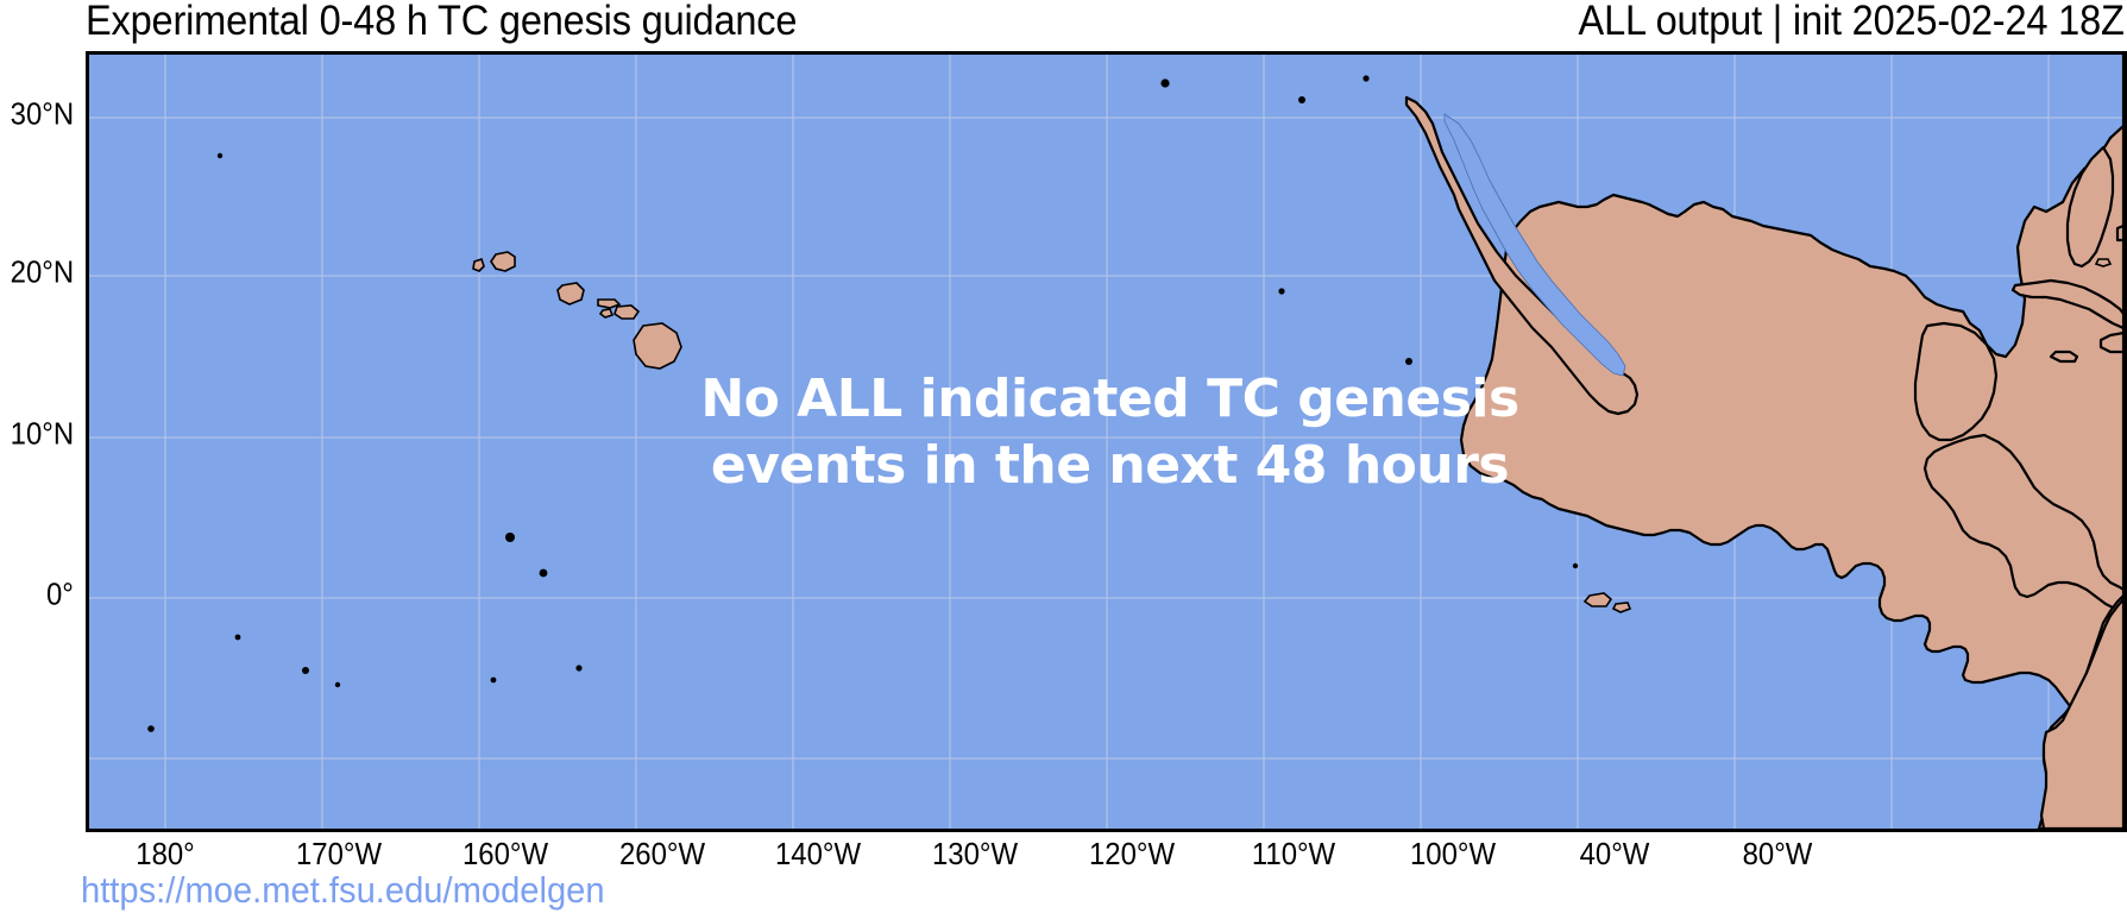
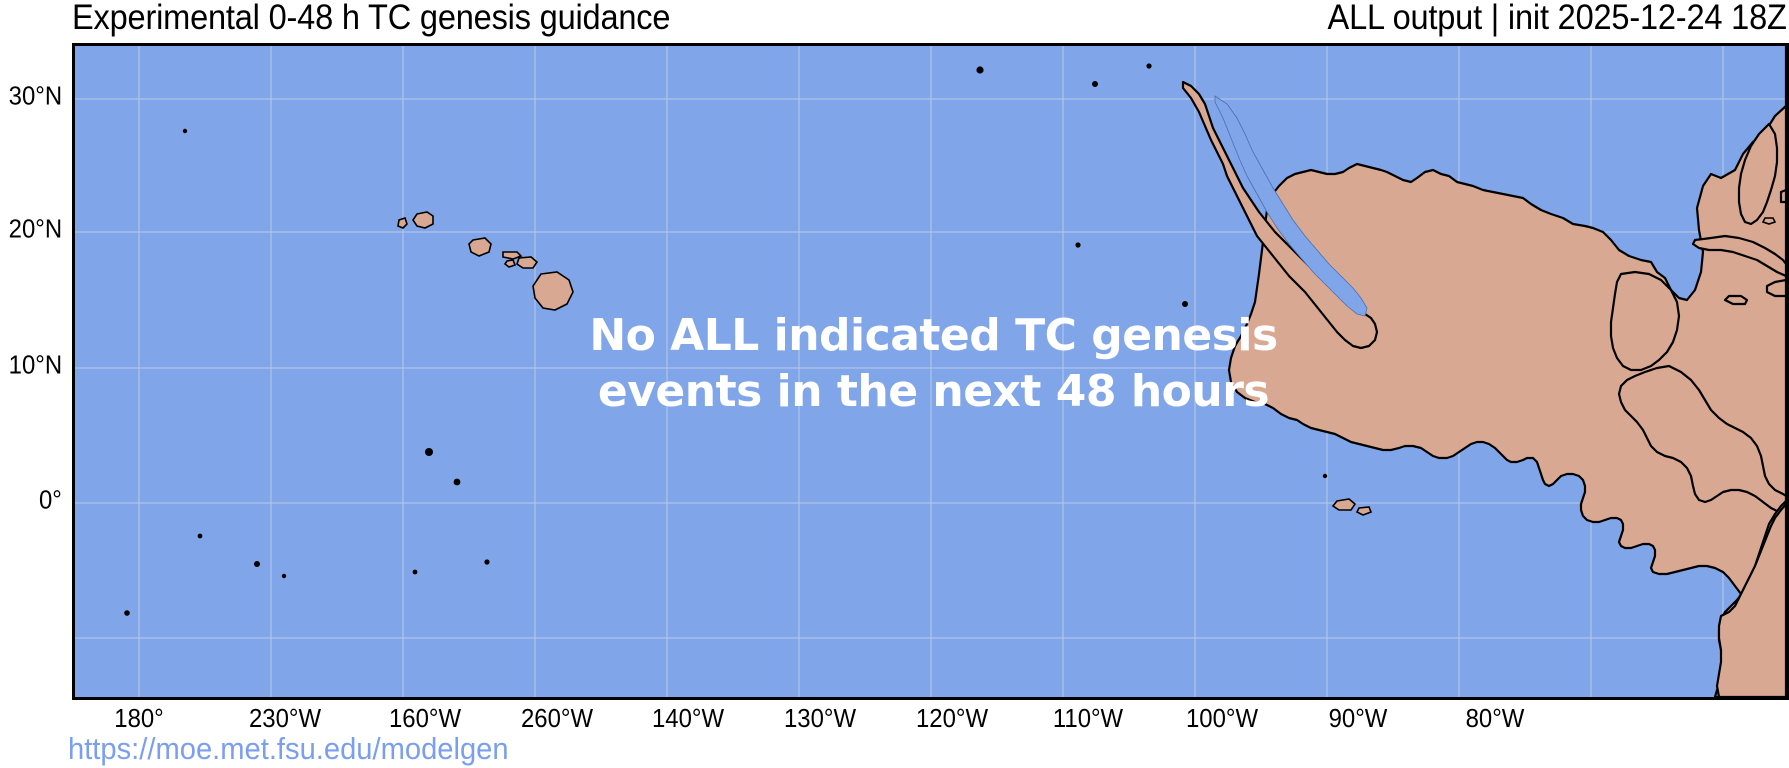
  Experimental 0-48 h TC genesis guidance
- ALL output | init 2025-02-24 18Z
+ ALL output | init 2025-12-24 18Z
  No ALL indicated TC genesis
  events in the next 48 hours
  180°
- 170°W
+ 230°W
  160°W
  260°W
  140°W
  130°W
  120°W
  110°W
  100°W
- 40°W
+ 90°W
  80°W
  30°N
  20°N
  10°N
  0°
  https://moe.met.fsu.edu/modelgen
